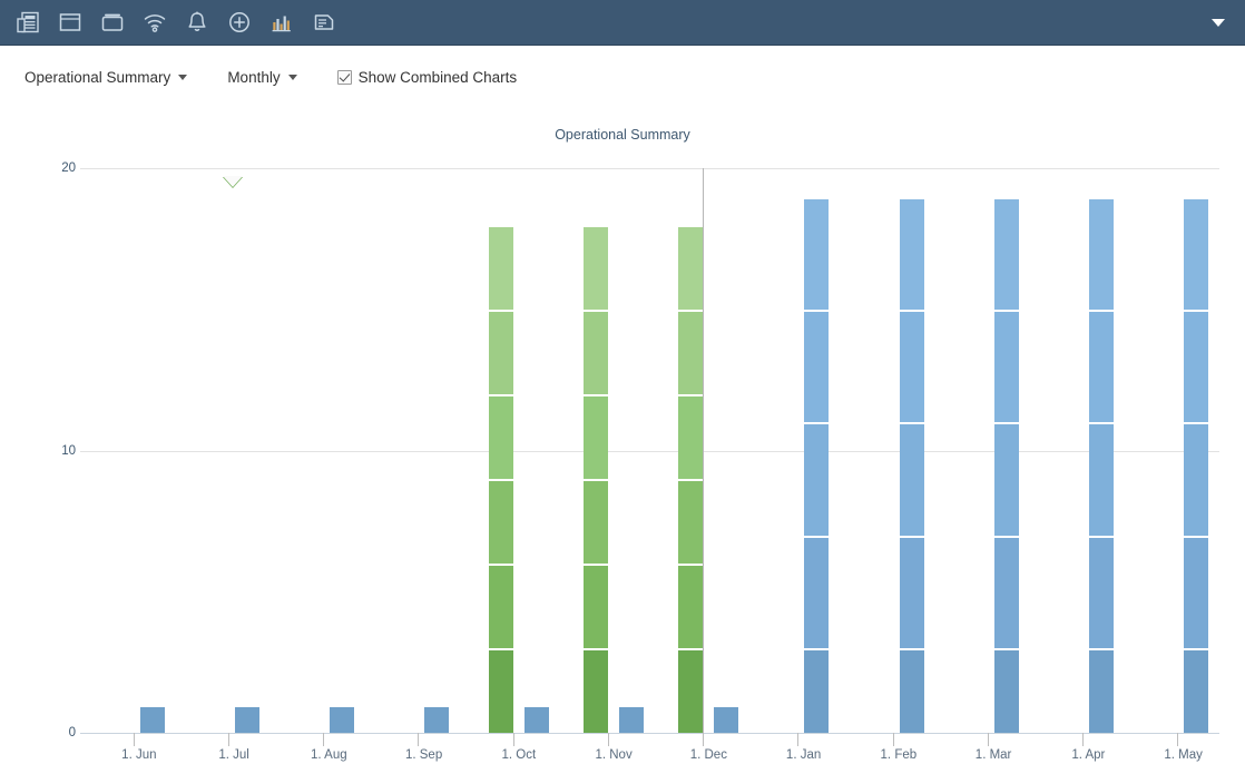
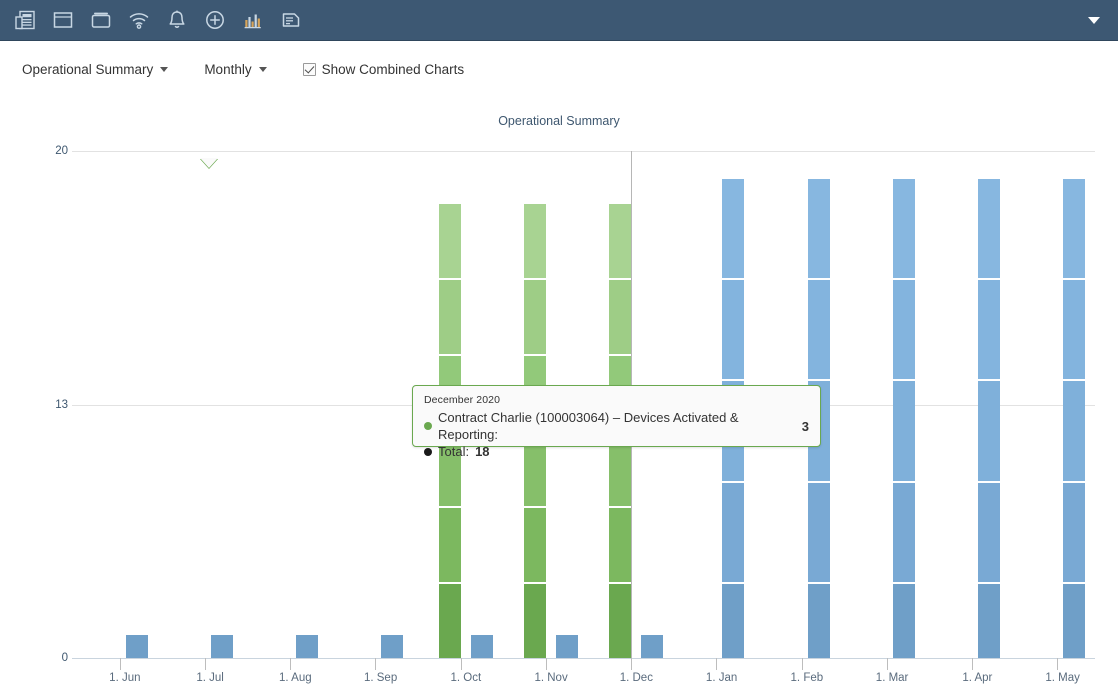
  Operational Summary
  Monthly
  Show Combined Charts
  Operational Summary
  0
- 10
+ 13
  20
  1. Jun
  1. Jul
  1. Aug
  1. Sep
  1. Oct
  1. Nov
  1. Dec
  1. Jan
  1. Feb
  1. Mar
  1. Apr
  1. May
+ December 2020
+ Contract Charlie (100003064) – Devices Activated & Reporting:
+ 3
+ Total:
+ 18
